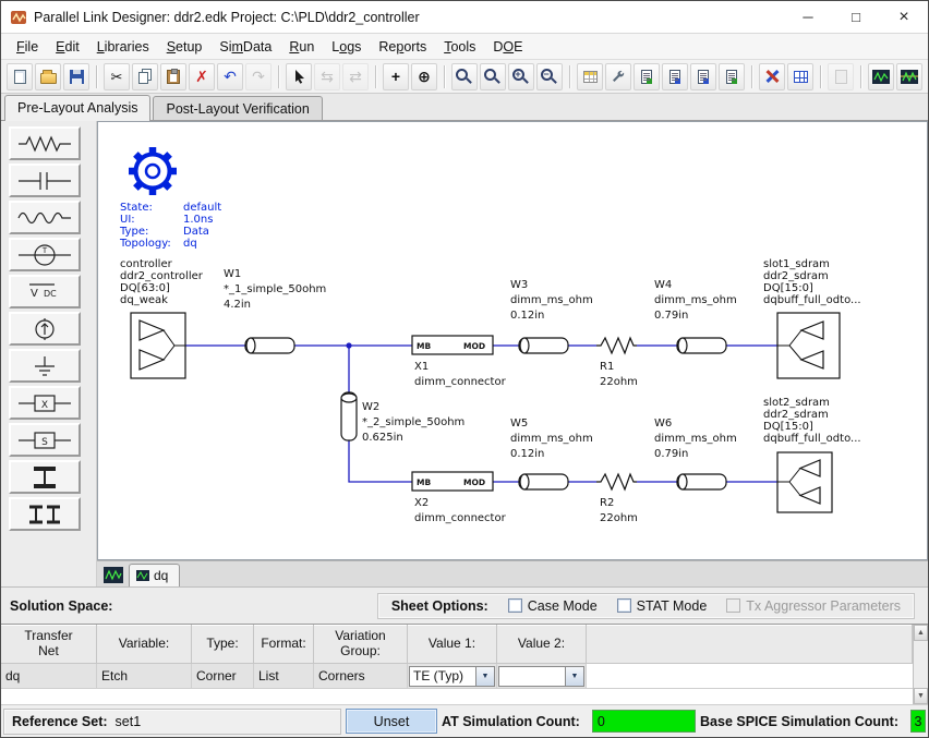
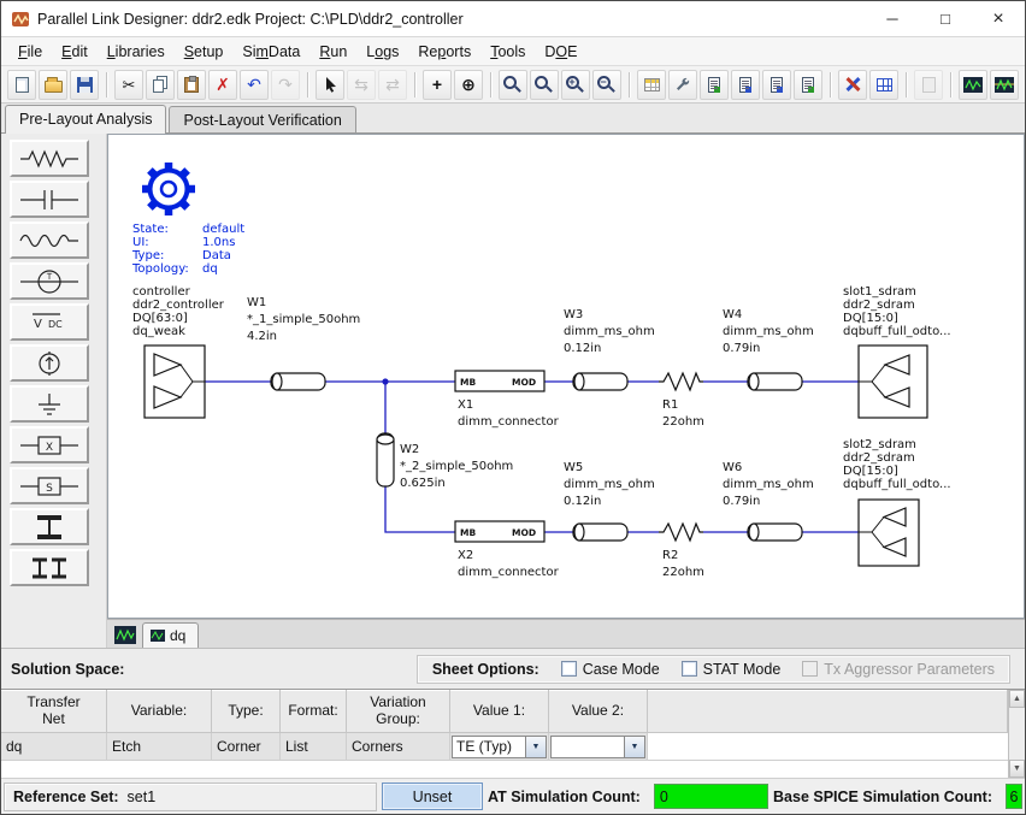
  Parallel Link Designer: ddr2.edk Project: C:\PLD\ddr2_controller
  ─
  □
  ×
  File
  Edit
  Libraries
  Setup
  SimData
  Run
  Logs
  Reports
  Tools
  DOE
  ✂
  ✗
  ↶
  ↷
  ⇆
  ⇄
  +
  ⊕
  +
  −
  Pre-Layout Analysis
  Post-Layout Verification
  T
  V
  DC
  X
  S
  State:
  default
  UI:
  1.0ns
  Type:
  Data
  Topology:
  dq
  controller
  ddr2_controller
  DQ[63:0]
  dq_weak
  W1
  *_1_simple_50ohm
  4.2in
  W2
  *_2_simple_50ohm
  0.625in
  MB
  MOD
  X1
  dimm_connector
  W3
  dimm_ms_ohm
  0.12in
  R1
  22ohm
  W4
  dimm_ms_ohm
  0.79in
  slot1_sdram
  ddr2_sdram
  DQ[15:0]
  dqbuff_full_odto...
  MB
  MOD
  X2
  dimm_connector
  W5
  dimm_ms_ohm
  0.12in
  R2
  22ohm
  W6
  dimm_ms_ohm
  0.79in
  slot2_sdram
  ddr2_sdram
  DQ[15:0]
  dqbuff_full_odto...
  dq
  Solution Space:
  Sheet Options:
  Case Mode
  STAT Mode
  Tx Aggressor Parameters
  Transfer
  Net
  Variable:
  Type:
  Format:
  Variation
  Group:
  Value 1:
  Value 2:
  dq
  Etch
  Corner
  List
  Corners
  TE (Typ)
  Reference Set:
  set1
  Unset
  AT Simulation Count:
  0
  Base SPICE Simulation Count:
- 3
+ 6
